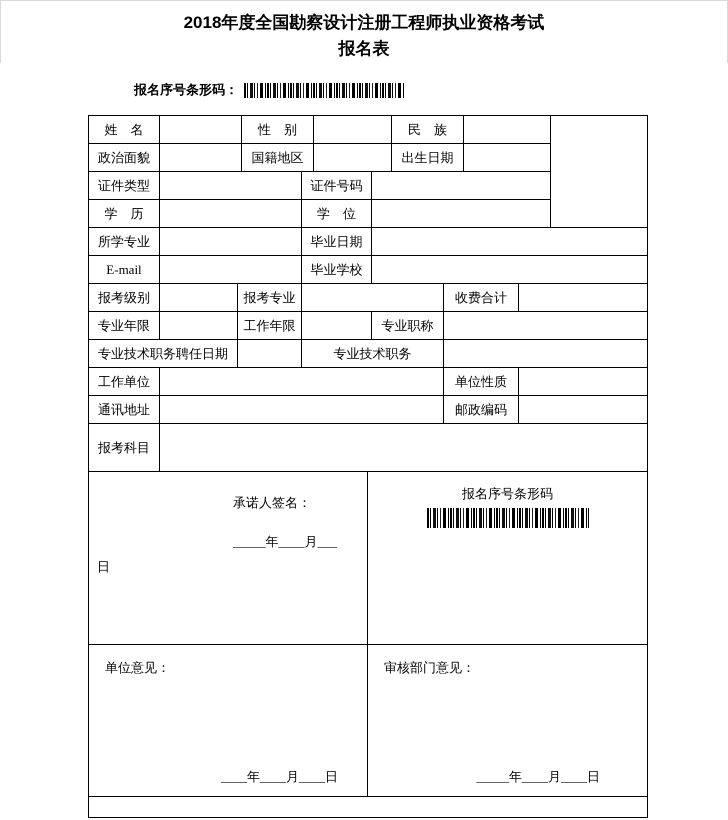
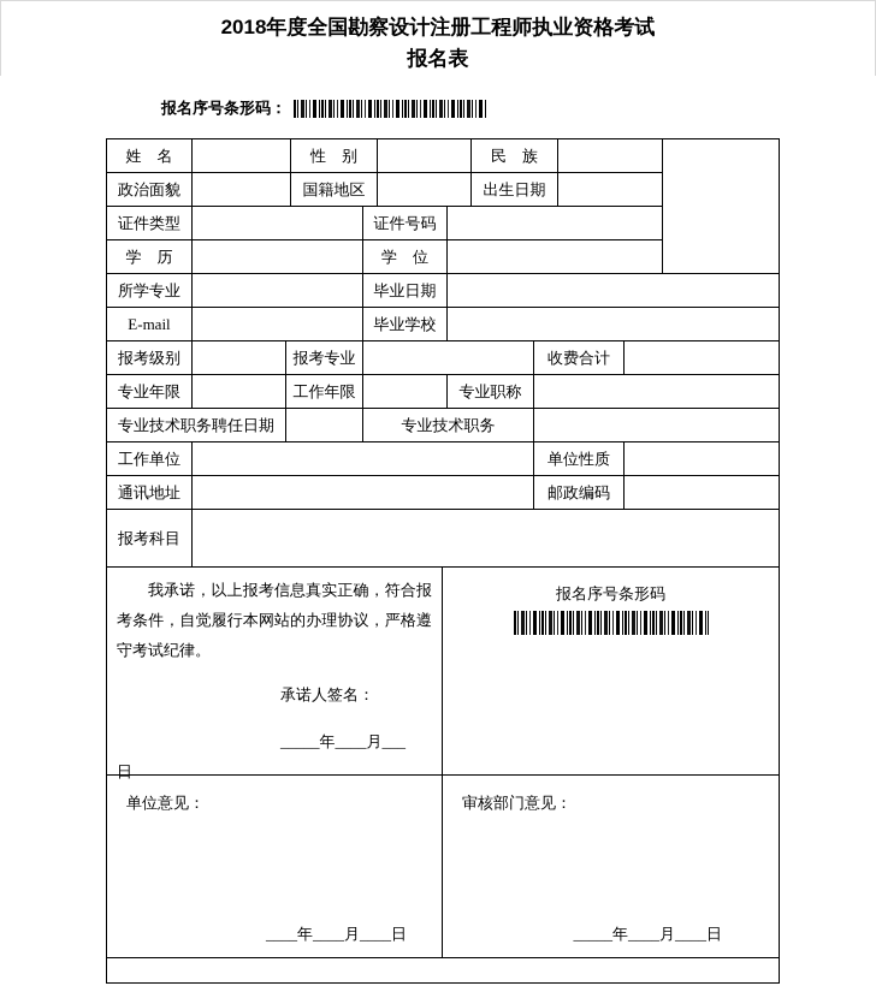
  2018年度全国勘察设计注册工程师执业资格考试
  报名表
  报名序号条形码：
  姓 名
  性 别
  民 族
  政治面貌
  国籍地区
  出生日期
  证件类型
  证件号码
  学 历
  学 位
  所学专业
  毕业日期
  E-mail
  毕业学校
  报考级别
  报考专业
  收费合计
  专业年限
  工作年限
  专业职称
  专业技术职务聘任日期
  专业技术职务
  工作单位
  单位性质
  通讯地址
  邮政编码
  报考科目
+ 我承诺，以上报考信息真实正确，符合报考条件，自觉履行本网站的办理协议，严格遵守考试纪律。
  承诺人签名：
  _____年____月___
  日
  报名序号条形码
  单位意见：
  ____年____月____日
  审核部门意见：
  _____年____月____日
